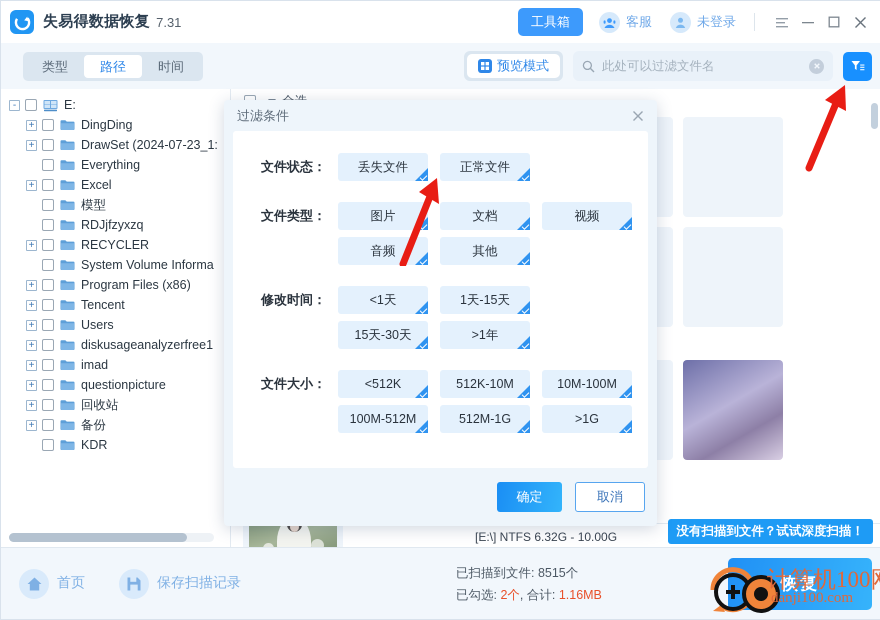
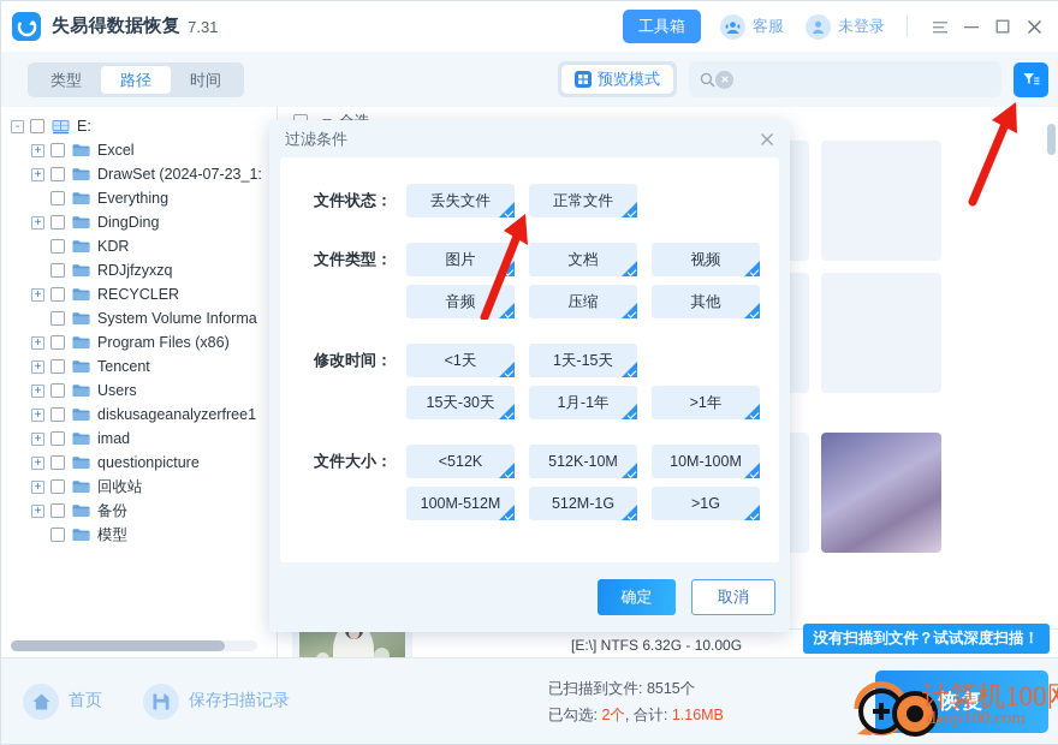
  失易得数据恢复
  7.31
  工具箱
  客服
  未登录
  类型
  路径
  时间
  预览模式
- 此处可以过滤文件名
  -
  E:
  +
- DingDing
+ Excel
  +
  DrawSet (2024-07-23_1:
  Everything
  +
- Excel
+ DingDing
- 模型
+ KDR
  RDJjfzyxzq
  +
  RECYCLER
  System Volume Informa
  +
  Program Files (x86)
  +
  Tencent
  +
  Users
  +
  diskusageanalyzerfree1
  +
  imad
  +
  questionpicture
  +
  回收站
  +
  备份
- KDR
+ 模型
  [E:\] NTFS 6.32G - 10.00G
  没有扫描到文件？试试深度扫描！
  首页
  保存扫描记录
  已扫描到文件: 8515个
  已勾选: 2个, 合计: 1.16MB
  恢复
  计算机100
  danji100.com
  过滤条件
  文件状态：
  丢失文件
  正常文件
  文件类型：
  图片
  文档
  视频
  音频
+ 压缩
  其他
  修改时间：
  <1天
  1天-15天
  15天-30天
+ 1月-1年
  >1年
  文件大小：
  <512K
  512K-10M
  10M-100M
  100M-512M
  512M-1G
  >1G
  确定
  取消
